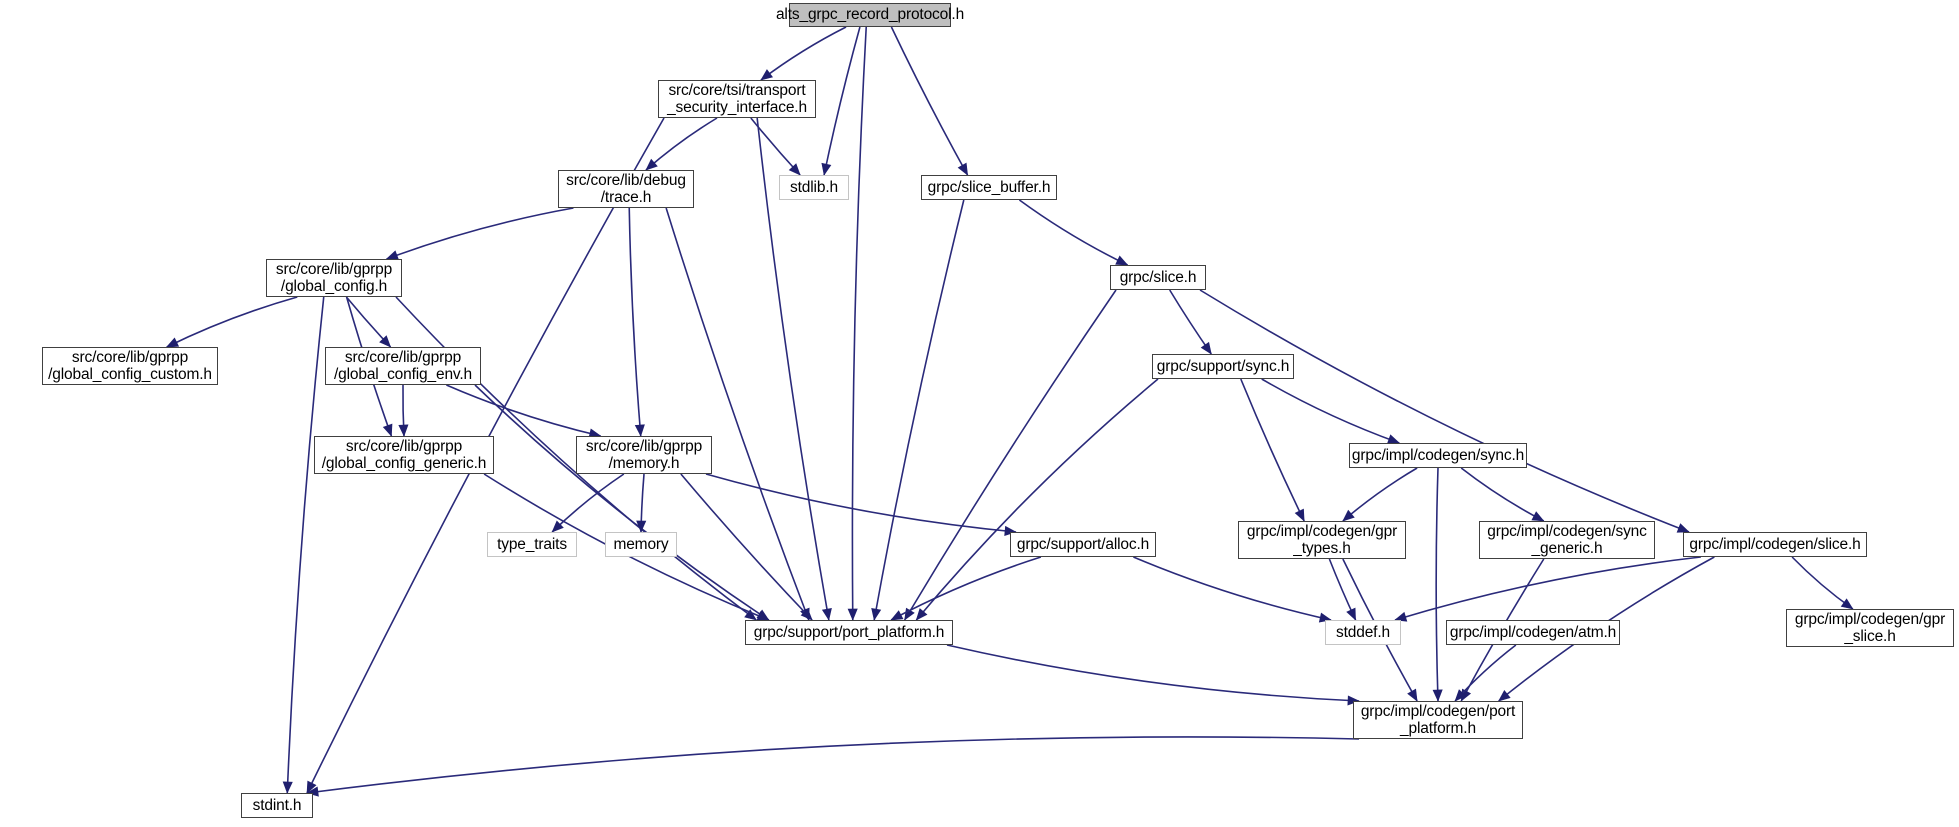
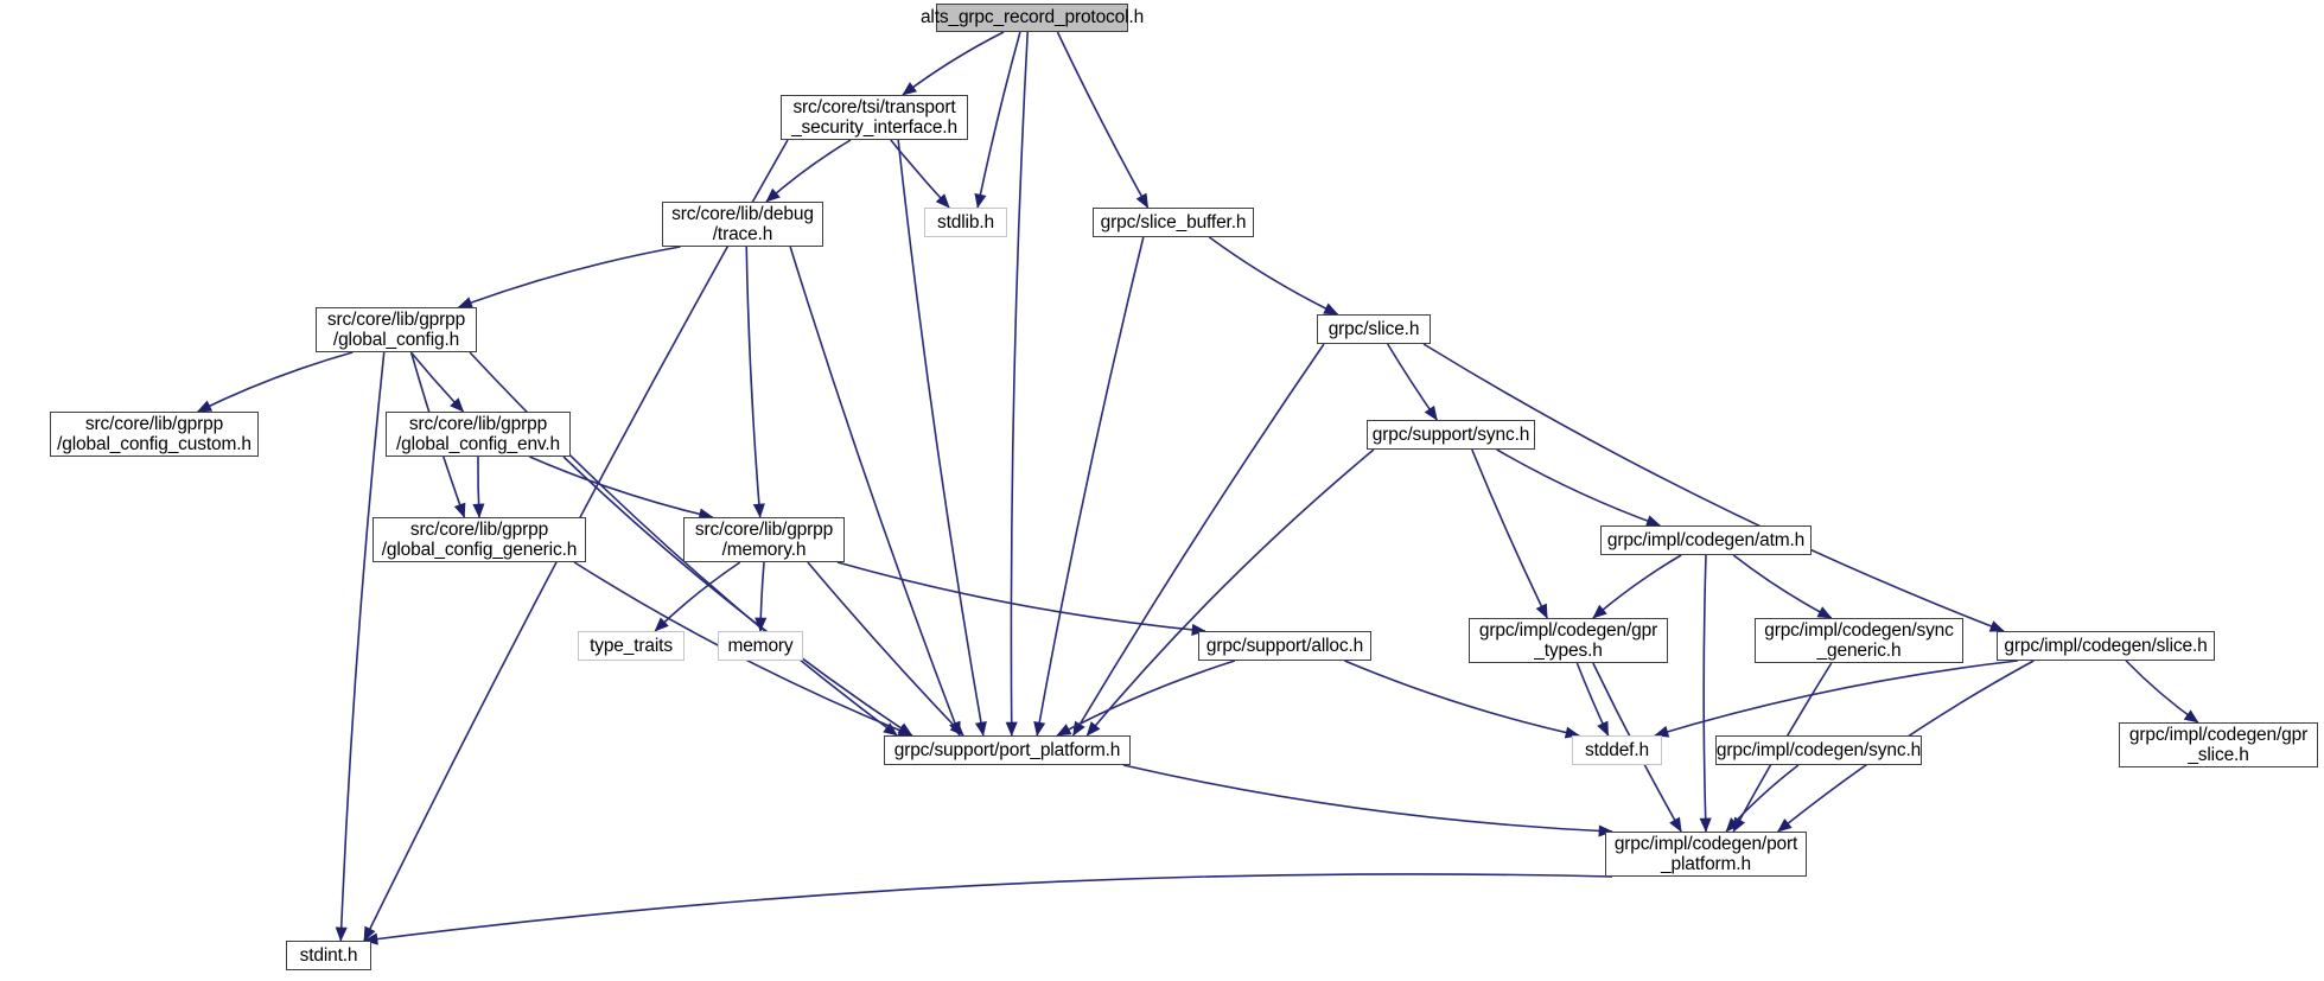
  alts_grpc_record_protocol.h
  src/core/tsi/transport
  _security_interface.h
  src/core/lib/debug
  /trace.h
  stdlib.h
  grpc/slice_buffer.h
  src/core/lib/gprpp
  /global_config.h
  grpc/slice.h
  src/core/lib/gprpp
  /global_config_custom.h
  src/core/lib/gprpp
  /global_config_env.h
  grpc/support/sync.h
  src/core/lib/gprpp
  /global_config_generic.h
  src/core/lib/gprpp
  /memory.h
- grpc/impl/codegen/sync.h
+ grpc/impl/codegen/atm.h
  type_traits
  memory
  grpc/support/alloc.h
  grpc/impl/codegen/gpr
  _types.h
  grpc/impl/codegen/sync
  _generic.h
  grpc/impl/codegen/slice.h
  stddef.h
- grpc/impl/codegen/atm.h
+ grpc/impl/codegen/sync.h
  grpc/impl/codegen/gpr
  _slice.h
  grpc/support/port_platform.h
  grpc/impl/codegen/port
  _platform.h
  stdint.h
